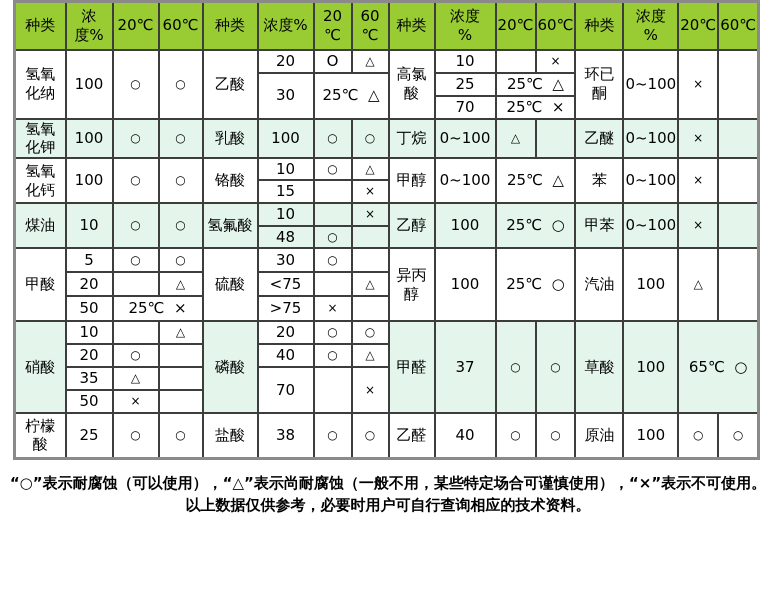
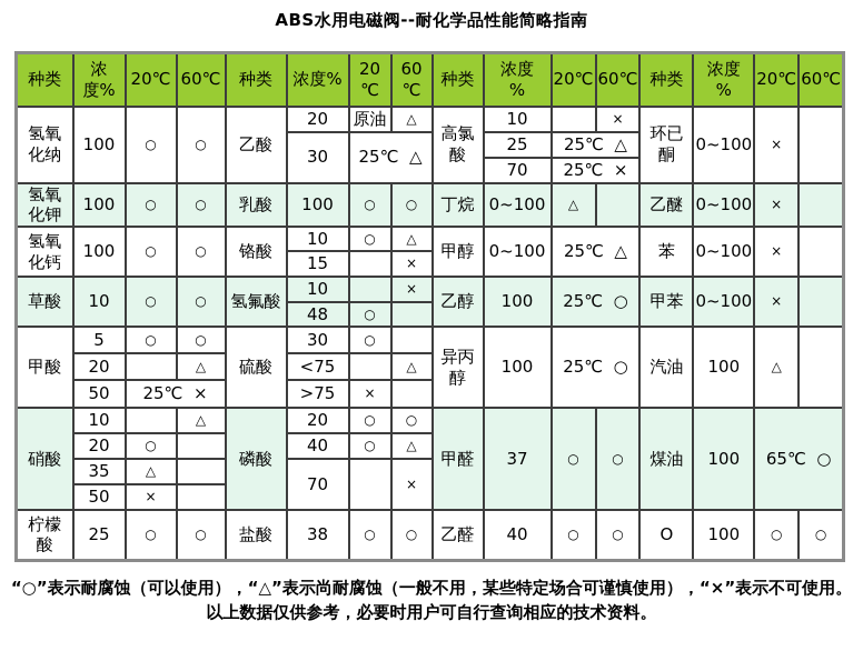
+ ABS水用电磁阀--耐化学品性能简略指南
  种类	浓 度%	20℃	60℃	种类	浓度%	20 ℃	60 ℃	种类	浓度 %	20℃	60℃	种类	浓度 %	20℃	60℃
- 氢氧 化纳	100	○	○	乙酸	20	O	△	高氯 酸	10		×	环已 酮	0~100	×
+ 氢氧 化纳	100	○	○	乙酸	20	原油	△	高氯 酸	10		×	环已 酮	0~100	×
  30	25℃ △	25	25℃ △
  70	25℃ ×
  氢氧 化钾	100	○	○	乳酸	100	○	○	丁烷	0~100	△		乙醚	0~100	×
  氢氧 化钙	100	○	○	铬酸	10	○	△	甲醇	0~100	25℃ △	苯	0~100	×
  15		×
- 煤油	10	○	○	氢氟酸	10		×	乙醇	100	25℃ ○	甲苯	0~100	×
+ 草酸	10	○	○	氢氟酸	10		×	乙醇	100	25℃ ○	甲苯	0~100	×
  48	○
  甲酸	5	○	○	硫酸	30	○		异丙 醇	100	25℃ ○	汽油	100	△
  20		△	<75		△
  50	25℃ ×	>75	×
- 硝酸	10		△	磷酸	20	○	○	甲醛	37	○	○	草酸	100	65℃ ○
+ 硝酸	10		△	磷酸	20	○	○	甲醛	37	○	○	煤油	100	65℃ ○
  20	○		40	○	△
  35	△		70		×
  50	×
- 柠檬 酸	25	○	○	盐酸	38	○	○	乙醛	40	○	○	原油	100	○	○
+ 柠檬 酸	25	○	○	盐酸	38	○	○	乙醛	40	○	○	O	100	○	○
  “○”表示耐腐蚀（可以使用），“△”表示尚耐腐蚀（一般不用，某些特定场合可谨慎使用），“×”表示不可使用。
  以上数据仅供参考，必要时用户可自行查询相应的技术资料。
